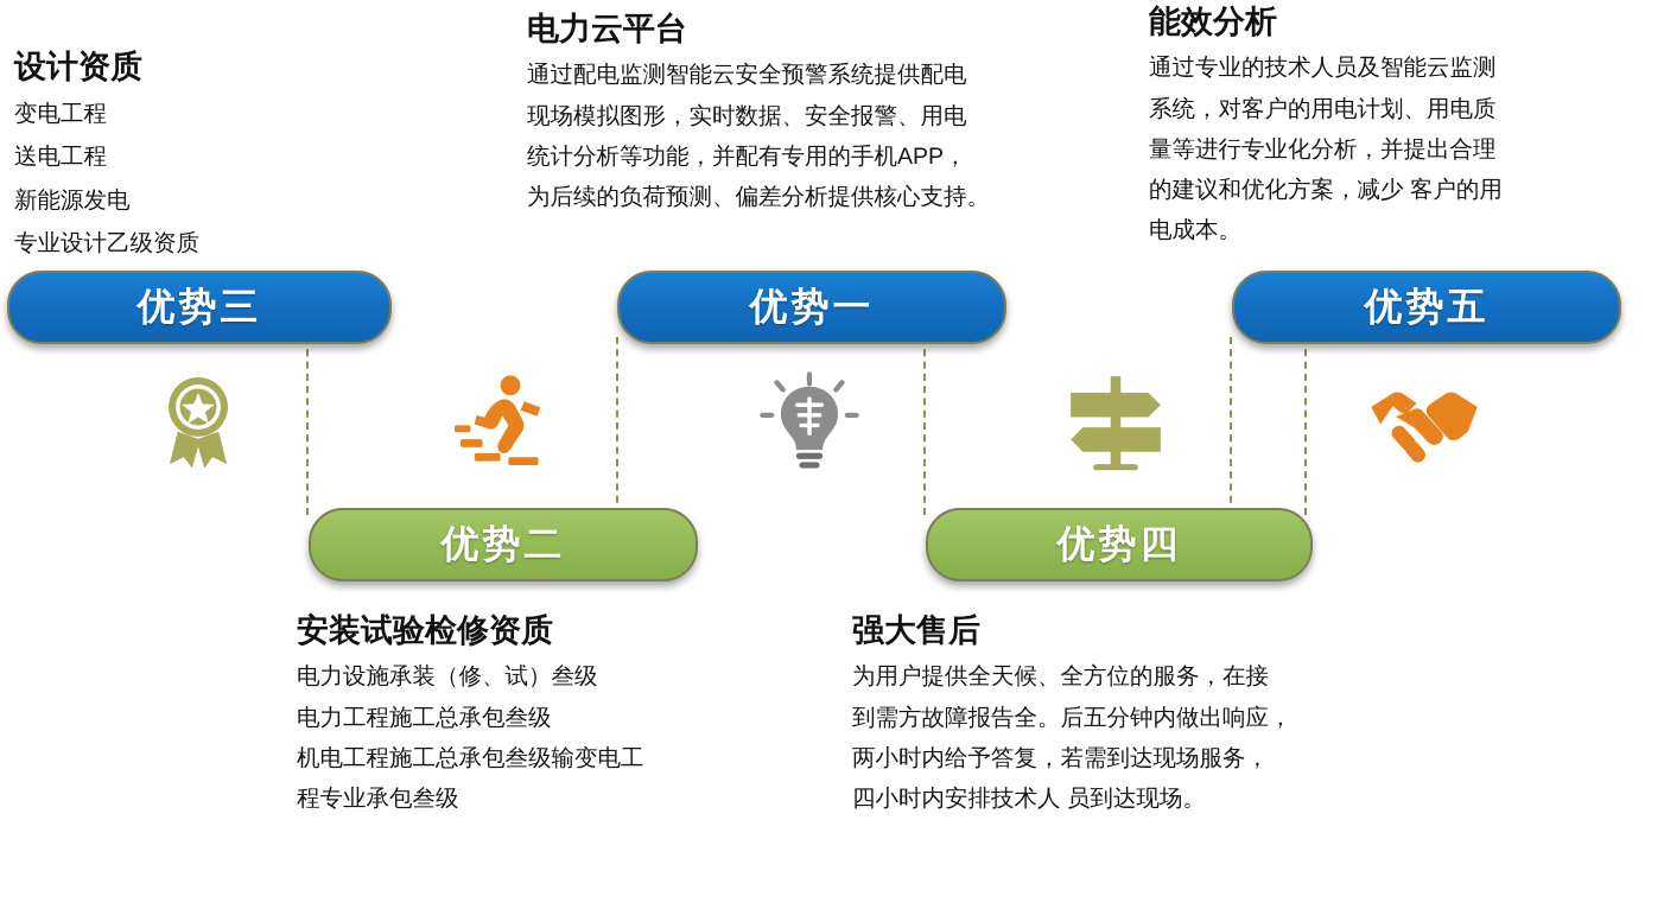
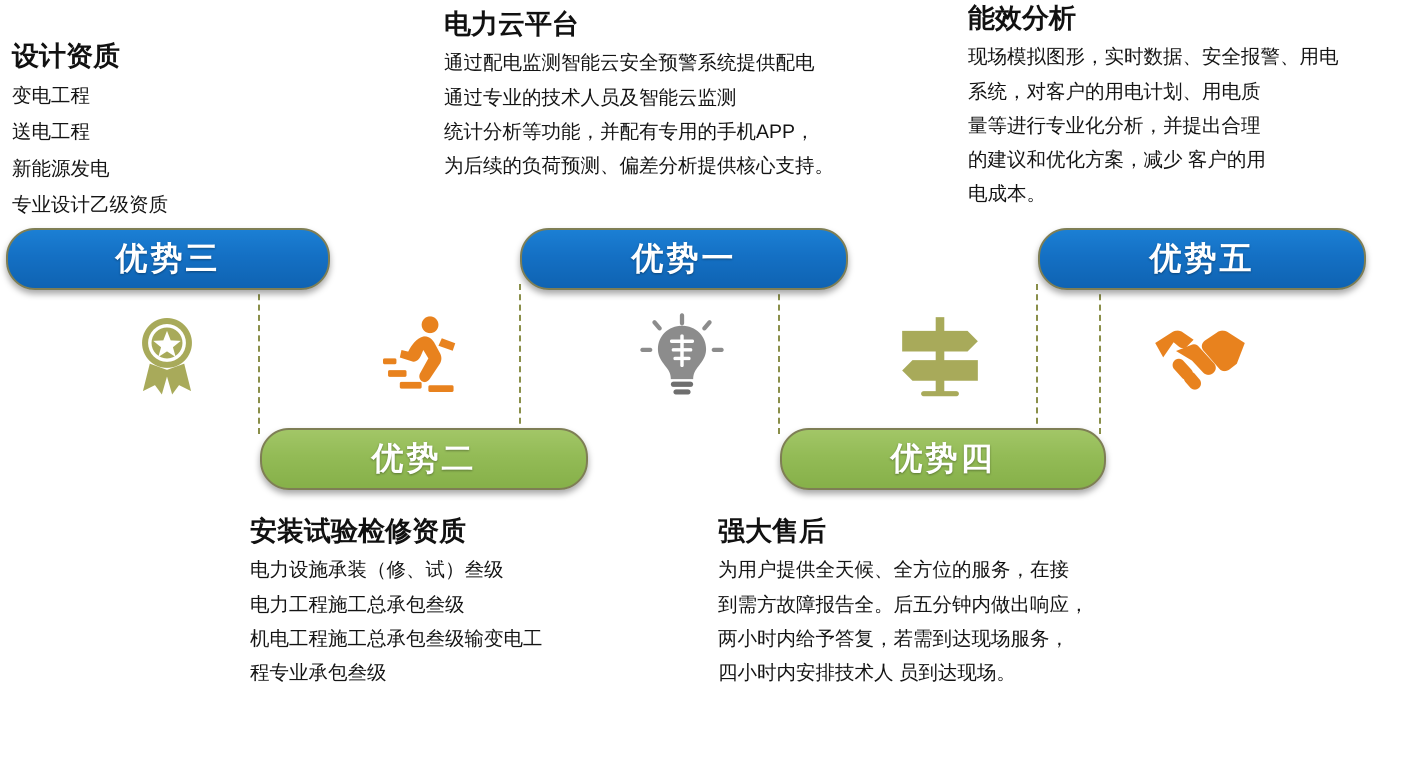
  设计资质
  变电工程
  送电工程
  新能源发电
  专业设计乙级资质
  电力云平台
  通过配电监测智能云安全预警系统提供配电
- 现场模拟图形，实时数据、安全报警、用电
+ 通过专业的技术人员及智能云监测
  统计分析等功能，并配有专用的手机APP，
  为后续的负荷预测、偏差分析提供核心支持。
  能效分析
- 通过专业的技术人员及智能云监测
+ 现场模拟图形，实时数据、安全报警、用电
  系统，对客户的用电计划、用电质
  量等进行专业化分析，并提出合理
  的建议和优化方案，减少 客户的用
  电成本。
  安装试验检修资质
  电力设施承装（修、试）叁级
  电力工程施工总承包叁级
  机电工程施工总承包叁级输变电工
  程专业承包叁级
  强大售后
  为用户提供全天候、全方位的服务，在接
  到需方故障报告全。后五分钟内做出响应，
  两小时内给予答复，若需到达现场服务，
  四小时内安排技术人 员到达现场。
  优势三
  优势二
  优势一
  优势四
  优势五
